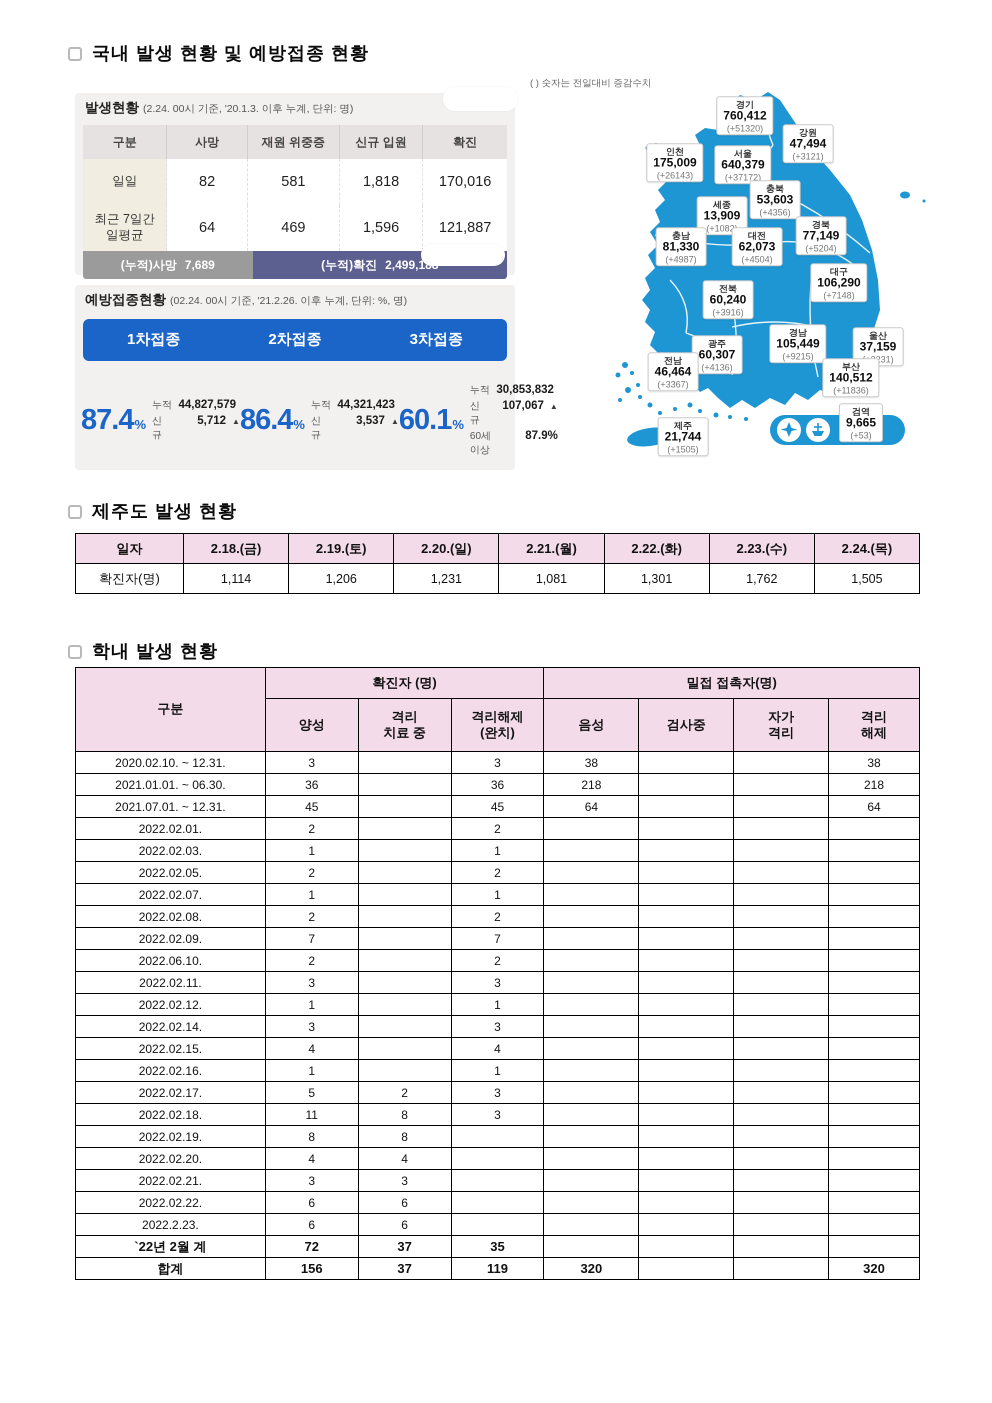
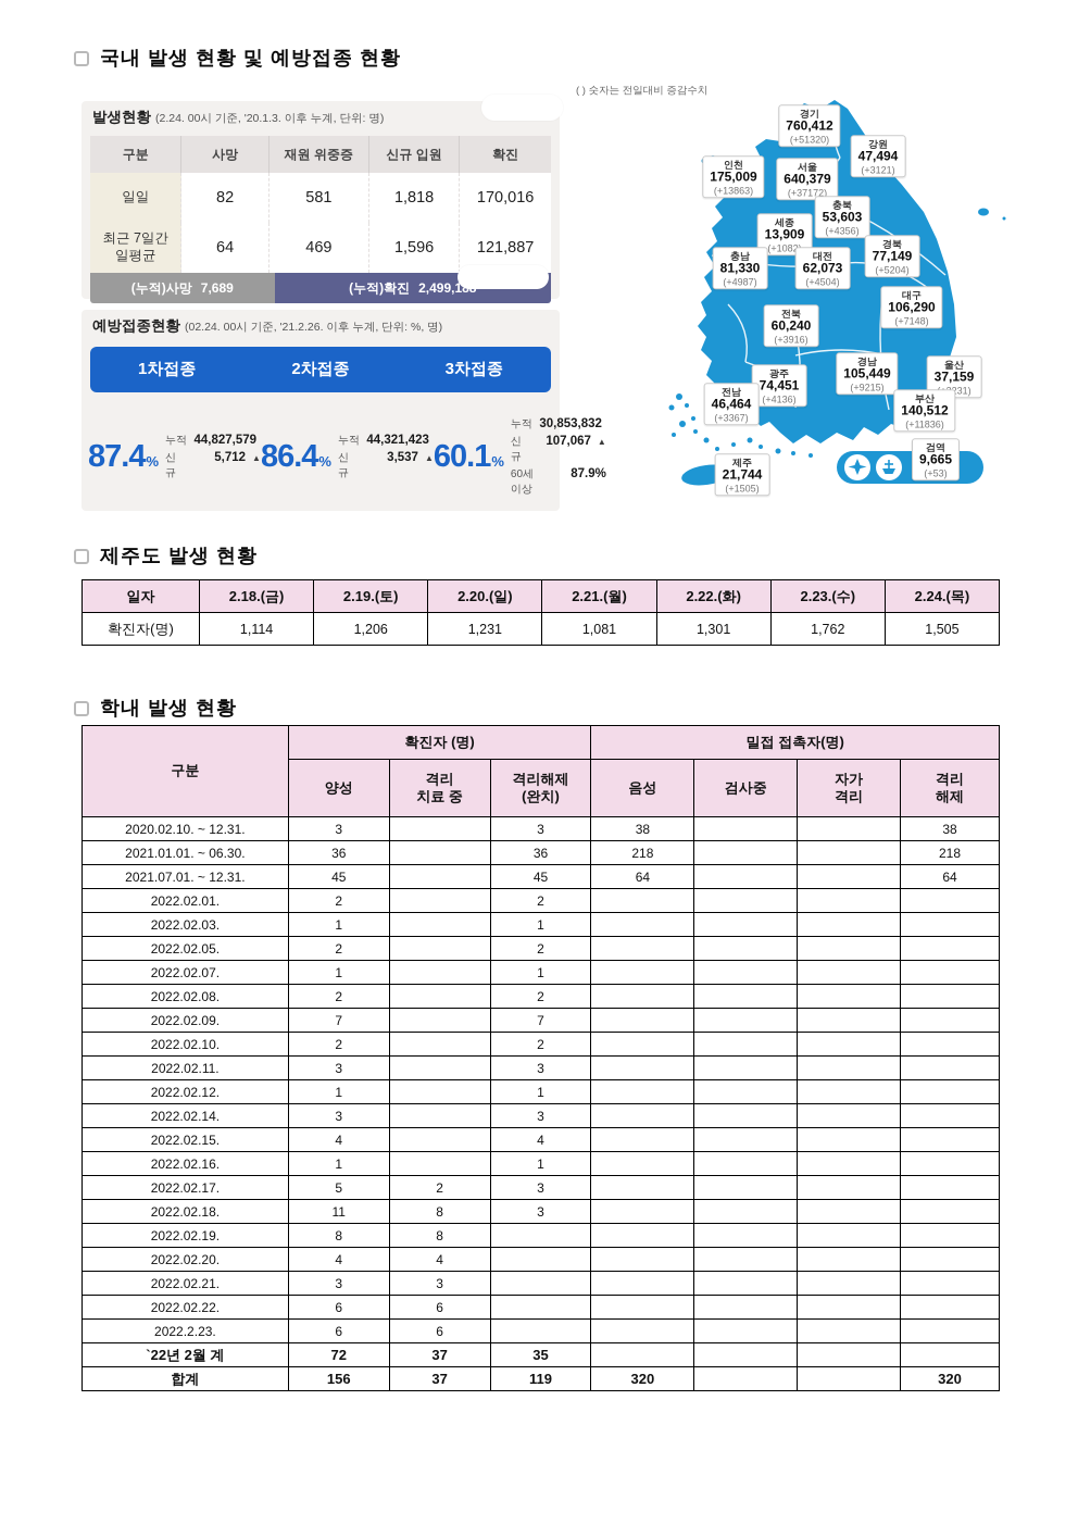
  국내 발생 현황 및 예방접종 현황
  발생현황 (2.24. 00시 기준, '20.1.3. 이후 누계, 단위: 명)
  구분	사망	재원 위중증	신규 입원	확진
  일일	82	581	1,818	170,016
  최근 7일간 일평균	64	469	1,596	121,887
  (누적)사망
  7,689
  (누적)확진
  2,499,1
  예방접종현황 (02.24. 00시 기준, '21.2.26. 이후 누계, 단위: %, 명)
  1차접종
  2차접종
  3차접종
  87.4%
  누적
  44,827,579
  신규
  5,712
  ▲
  86.4%
  누적
  44,321,423
  신규
  3,537
  ▲
  60.1%
  누적
  30,853,832
  신규
  107,067
  ▲
  60세이상
  87.9%
  ( ) 숫자는 전일대비 증감수치
  경기
  760,412
  (+51320)
  강원
  47,494
  (+3121)
  인천
  175,009
- (+26143)
+ (+13863)
  서울
  640,379
  (+37172)
  충북
  53,603
  (+4356)
  세종
  13,909
  (+108
  충남
  81,330
  (+4987)
  대전
  62,073
  (+4504)
  경북
  77,149
  (+5204)
  대구
  106,290
  (+7148)
  전북
  60,240
  (+3916)
  경남
  105,449
  (+9215)
  울산
  37,159
  광주
- 60,307
+ 74,451
  (+4136)
  전남
  46,464
  (+3367)
  부산
  140,512
  (+11836)
  검역
  9,665
  (+53)
  제주
  21,744
  (+1505)
  제주도 발생 현황
  일자	2.18.(금)	2.19.(토)	2.20.(일)	2.21.(월)	2.22.(화)	2.23.(수)	2.24.(목)
  확진자(명)	1,114	1,206	1,231	1,081	1,301	1,762	1,505
  학내 발생 현황
  구분	확진자 (명)	밀접 접촉자(명)
  양성	격리 치료 중	격리해제 (완치)	음성	검사중	자가 격리	격리 해제
  2020.02.10. ~ 12.31.	3		3	38			38
  2021.01.01. ~ 06.30.	36		36	218			218
  2021.07.01. ~ 12.31.	45		45	64			64
  2022.02.01.	2		2
  2022.02.03.	1		1
  2022.02.05.	2		2
  2022.02.07.	1		1
  2022.02.08.	2		2
  2022.02.09.	7		7
- 2022.06.10.	2		2
+ 2022.02.10.	2		2
  2022.02.11.	3		3
  2022.02.12.	1		1
  2022.02.14.	3		3
  2022.02.15.	4		4
  2022.02.16.	1		1
  2022.02.17.	5	2	3
  2022.02.18.	11	8	3
  2022.02.19.	8	8
  2022.02.20.	4	4
  2022.02.21.	3	3
  2022.02.22.	6	6
  2022.2.23.	6	6
  `22년 2월 계	72	37	35
  합계	156	37	119	320			320
